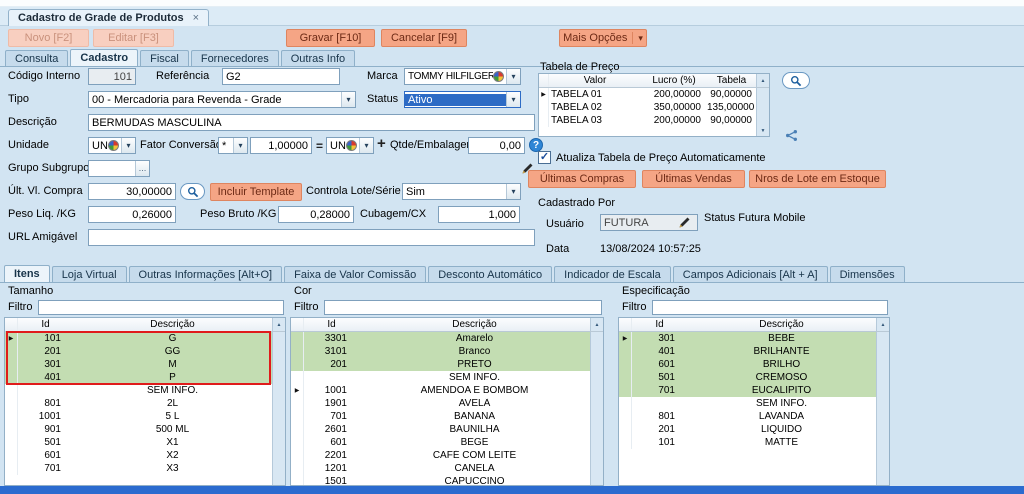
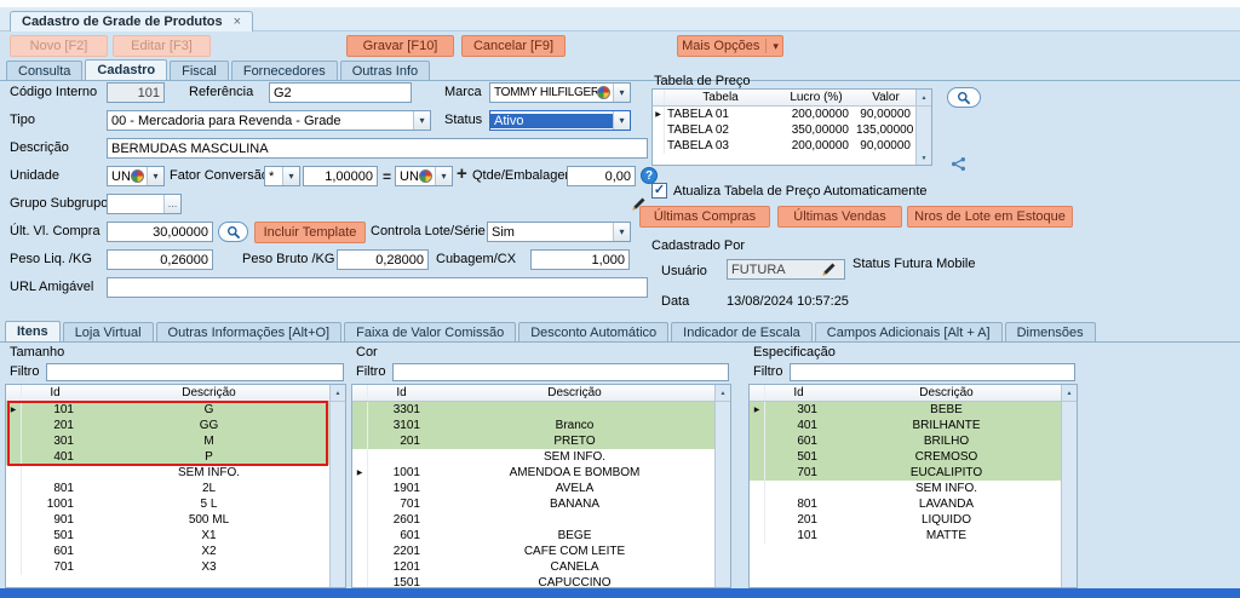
  Cadastro de Grade de Produtos
  ×
  Novo [F2]
  Editar [F3]
  Gravar [F10]
  Cancelar [F9]
  Mais Opções
  ▾
  Consulta
  Cadastro
  Fiscal
  Fornecedores
  Outras Info
  Código Interno
  101
  Referência
  G2
  Marca
  TOMMY HILFILGER
  ▾
  Tipo
  00 - Mercadoria para Revenda - Grade
  ▾
  Status
  Ativo
  ▾
  Descrição
  BERMUDAS MASCULINA
  Unidade
  UN
  ▾
  Fator Conversã
  *
  ▾
  1,00000
  =
  UN
  ▾
  +
  Qtde/Embalage
  0,00
  ?
  Grupo Subgrupo
  …
  Últ. Vl. Compra
  30,00000
  Incluir Template
  Controla Lote/Série
  Sim
  ▾
  Peso Liq. /KG
  0,26000
  Peso Bruto /KG
  0,28000
  Cubagem/CX
  1,000
  URL Amigável
  Tabela de Preço
- Valor
+ Tabela
  Lucro (%)
- Tabela
+ Valor
  TABELA 01
  200,00000
  90,00000
  TABELA 02
  350,00000
  135,00000
  TABELA 03
  200,00000
  90,00000
  ✓
  Atualiza Tabela de Preço Automaticamente
  Últimas Compras
  Últimas Vendas
  Nros de Lote em Estoque
  Cadastrado Por
  Usuário
  FUTURA
  Status Futura Mobile
  Data
  13/08/2024 10:57:25
  Itens
  Loja Virtual
  Outras Informações [Alt+O]
  Faixa de Valor Comissão
  Desconto Automático
  Indicador de Escala
  Campos Adicionais [Alt + A]
  Dimensões
  Tamanho
  Filtro
  Id
  Descrição
  101
  G
  201
  GG
  301
  M
  401
  P
  SEM INFO.
  801
  2L
  1001
  5 L
  901
  500 ML
  501
  X1
  601
  X2
  701
  X3
  Cor
  Filtro
  Id
  Descrição
  3301
- Amarelo
  3101
  Branco
  201
  PRETO
  SEM INFO.
  1001
  AMENDOA E BOMBOM
  1901
  AVELÃ
  701
  BANANA
  2601
- BAUNILHA
  601
  BEGE
  2201
  CAFÉ COM LEITE
  1201
  CANELA
  1501
  CAPUCCINO
  Especificação
  Filtro
  Id
  Descrição
  301
  BEBE
  401
  BRILHANTE
  601
  BRILHO
  501
  CREMOSO
  701
  EUCALIPITO
  SEM INFO.
  801
  LAVANDA
  201
  LIQUIDO
  101
  MATTE
